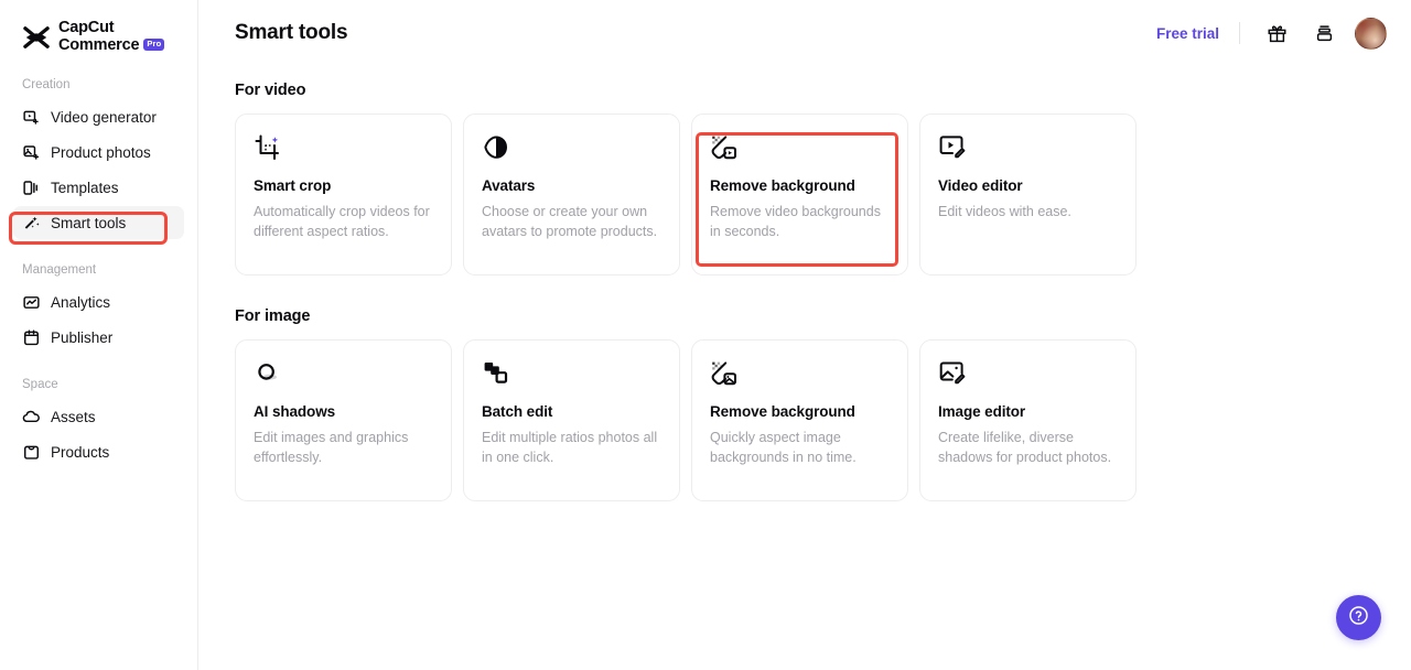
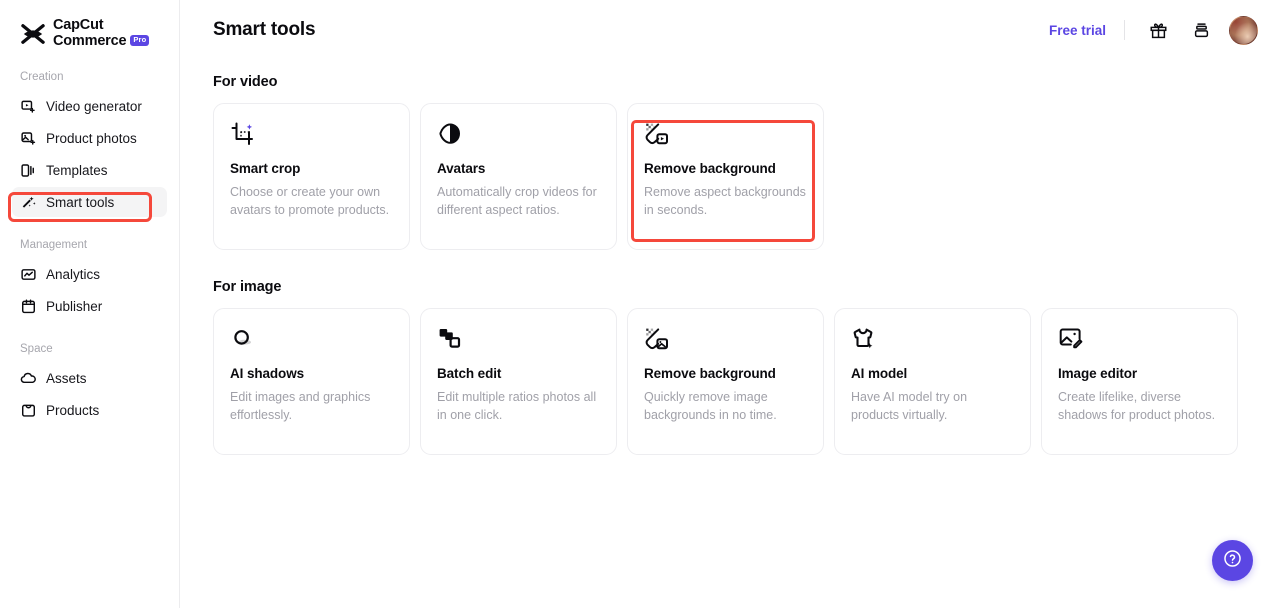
  CapCut
  Commerce
  Pro
  Creation
  Video generator
  Product photos
  Templates
  Smart tools
  Management
  Analytics
  Publisher
  Space
  Assets
  Products
  Smart tools
  Free trial
  For video
  Smart crop
- Automatically crop videos for different aspect ratios.
+ Choose or create your own avatars to promote products.
  Avatars
- Choose or create your own avatars to promote products.
+ Automatically crop videos for different aspect ratios.
  Remove background
- Remove video backgrounds in seconds.
+ Remove aspect backgrounds in seconds.
- Video editor
- Edit videos with ease.
  For image
  AI shadows
  Edit images and graphics effortlessly.
  Batch edit
  Edit multiple ratios photos all in one click.
  Remove background
- Quickly aspect image backgrounds in no time.
+ Quickly remove image backgrounds in no time.
+ AI model
+ Have AI model try on products virtually.
  Image editor
  Create lifelike, diverse shadows for product photos.
